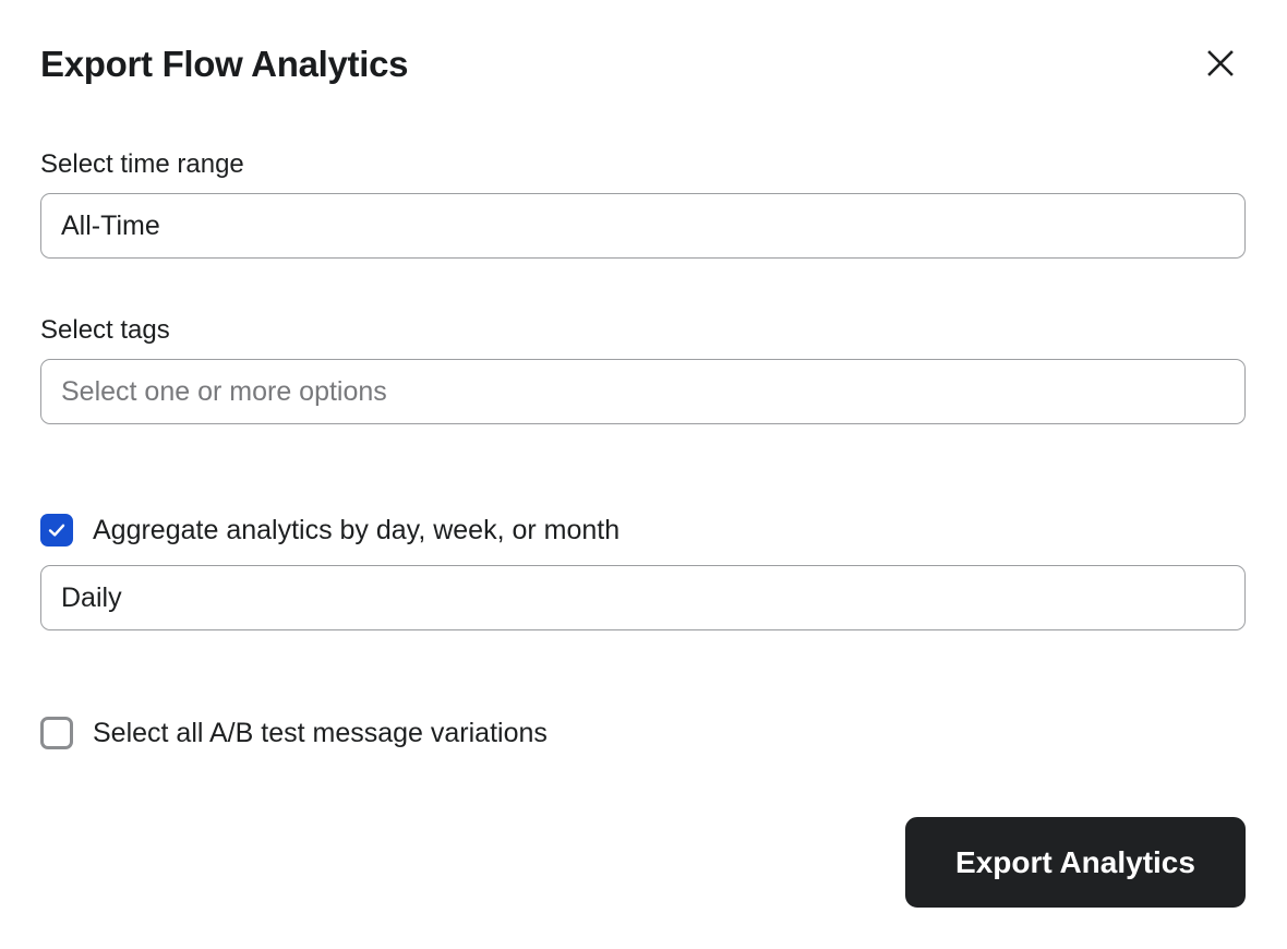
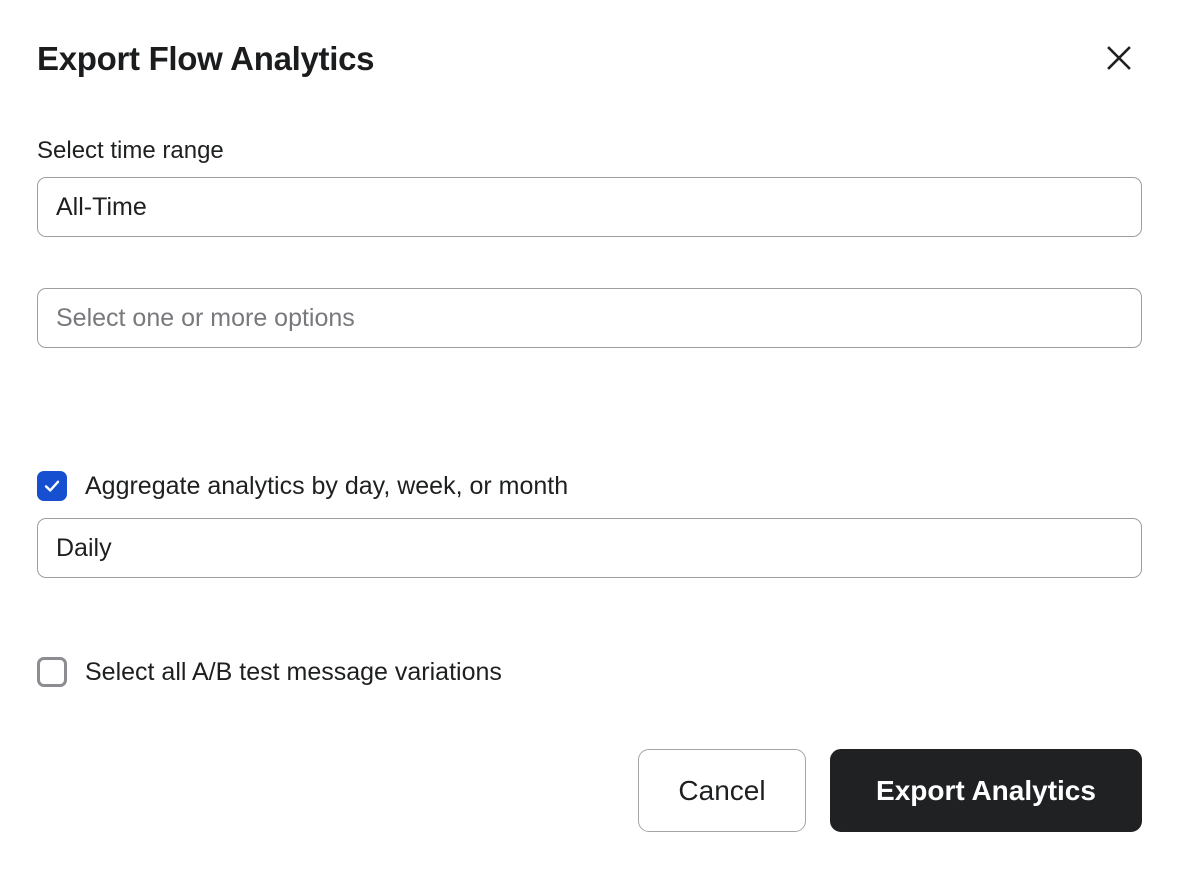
  Export Flow Analytics
  Select time range
  All-Time
- Select tags
  Select one or more options
  Aggregate analytics by day, week, or month
  Daily
  Select all A/B test message variations
+ Cancel
  Export Analytics
